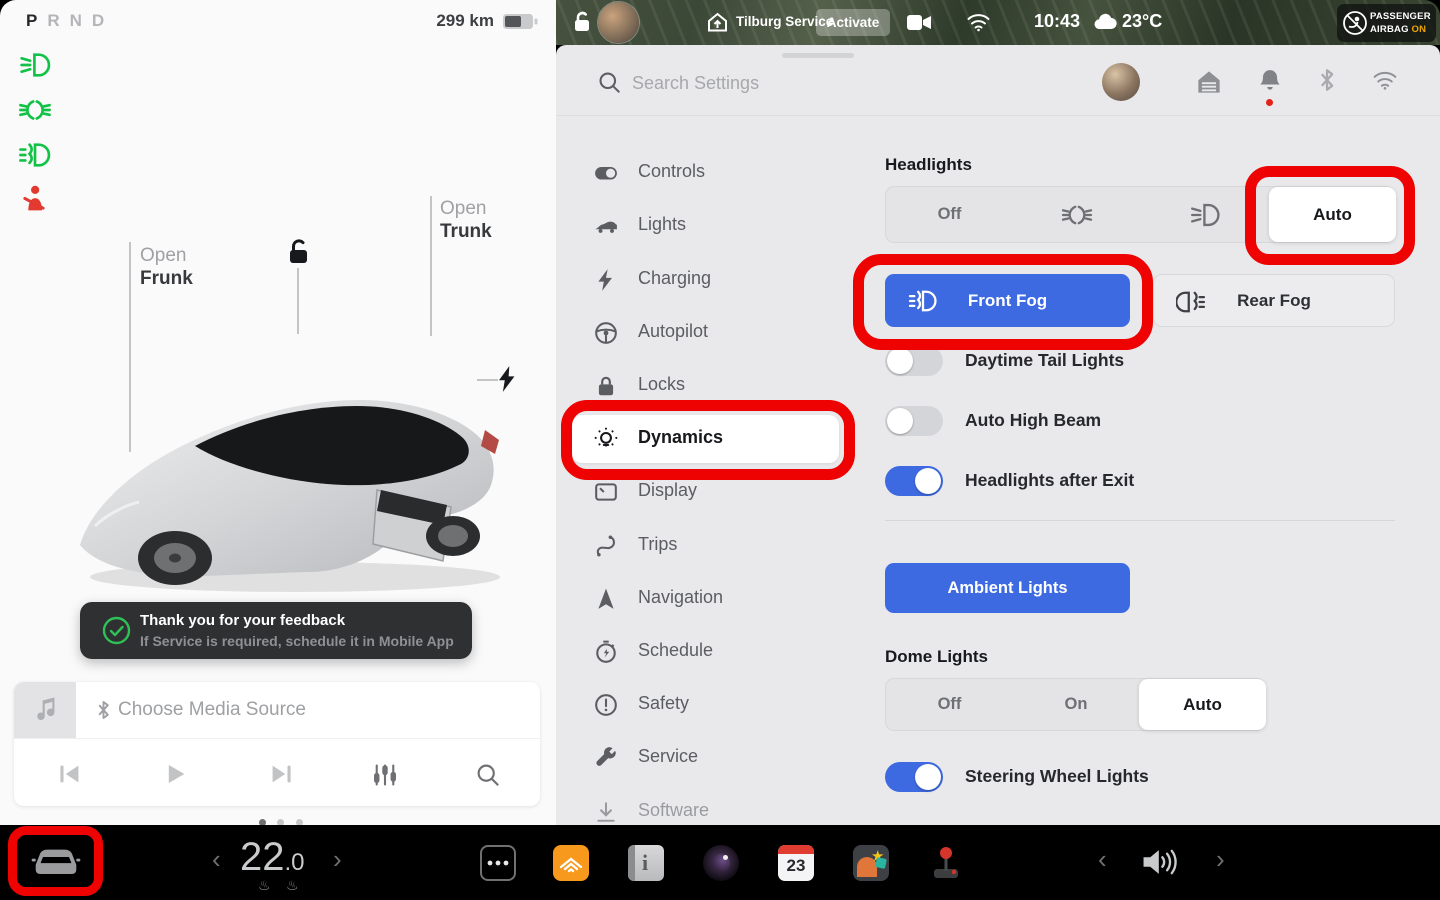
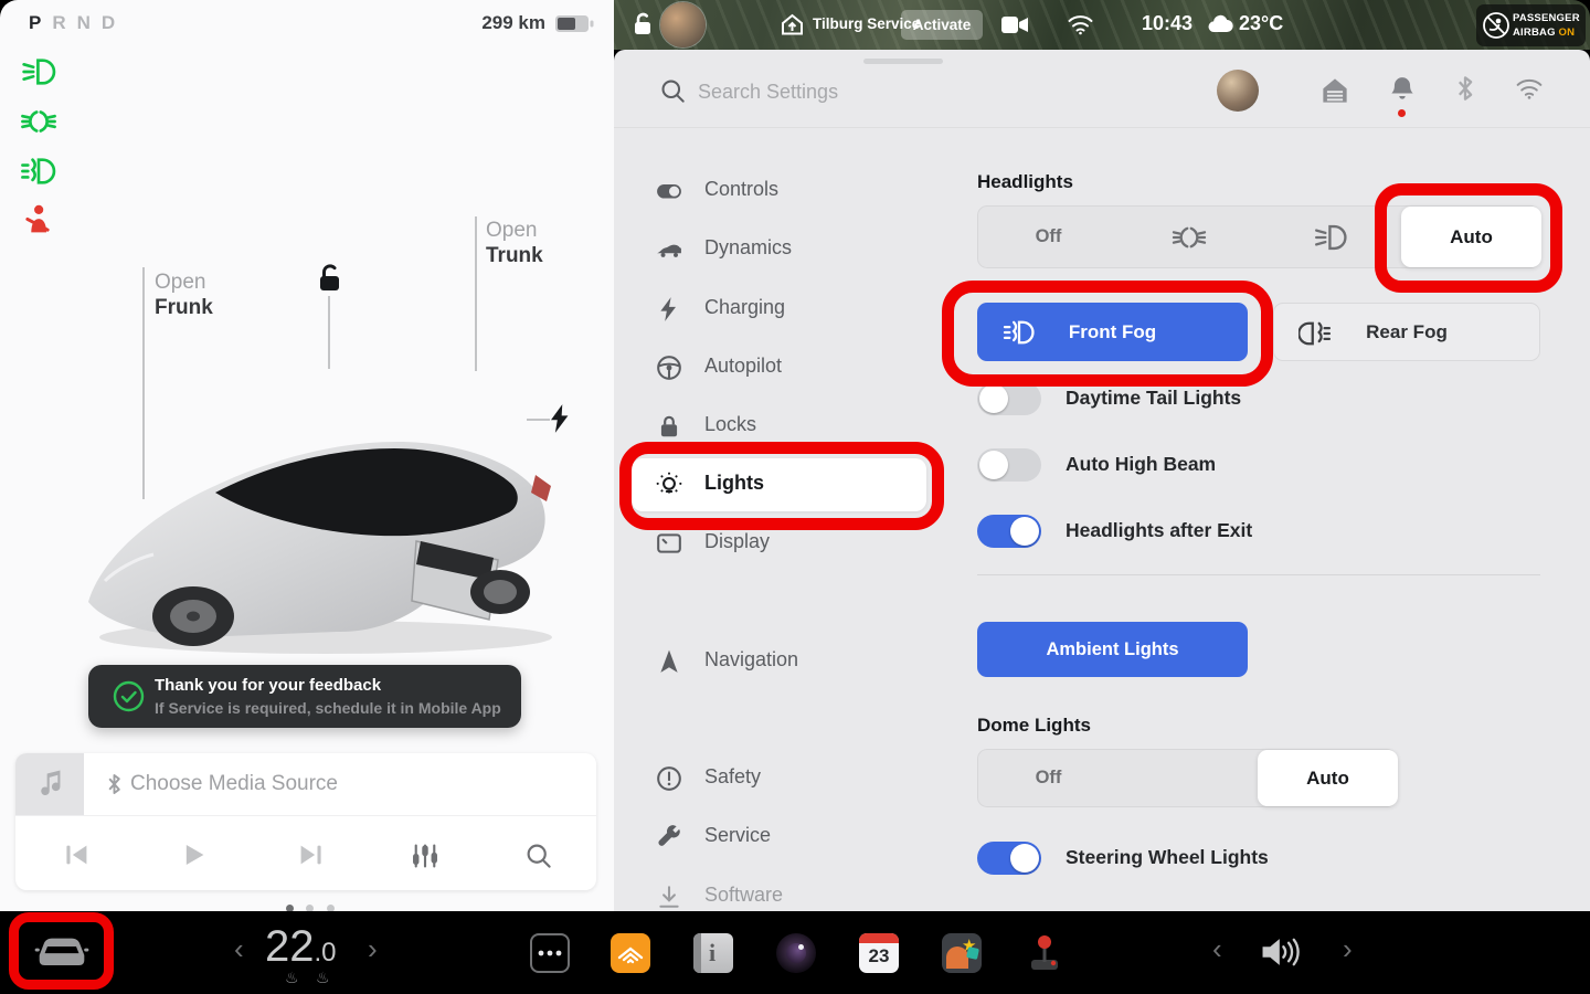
  P R N D
  299 km
  Open
  Frunk
  Open
  Trunk
  Thank you for your feedback
  If Service is required, schedule it in Mobile App
  Choose Media Source
  Tilburg Service
  Activate
  10:43
  23°C
  PASSENGER
  AIRBAG ON
  Search Settings
  Controls
- Lights
+ Dynamics
  Charging
  Autopilot
  Locks
- Dynamics
+ Lights
  Display
- Trips
  Navigation
- Schedule
  Safety
  Service
  Software
  Headlights
  Off
  Auto
  Front Fog
  Rear Fog
  Daytime Tail Lights
  Auto High Beam
  Headlights after Exit
  Ambient Lights
  Dome Lights
  Off
- On
  Auto
  Steering Wheel Lights
  ‹
  22.0
  ›
  ♨
  ♨
  i
  23
  ‹
  ›
